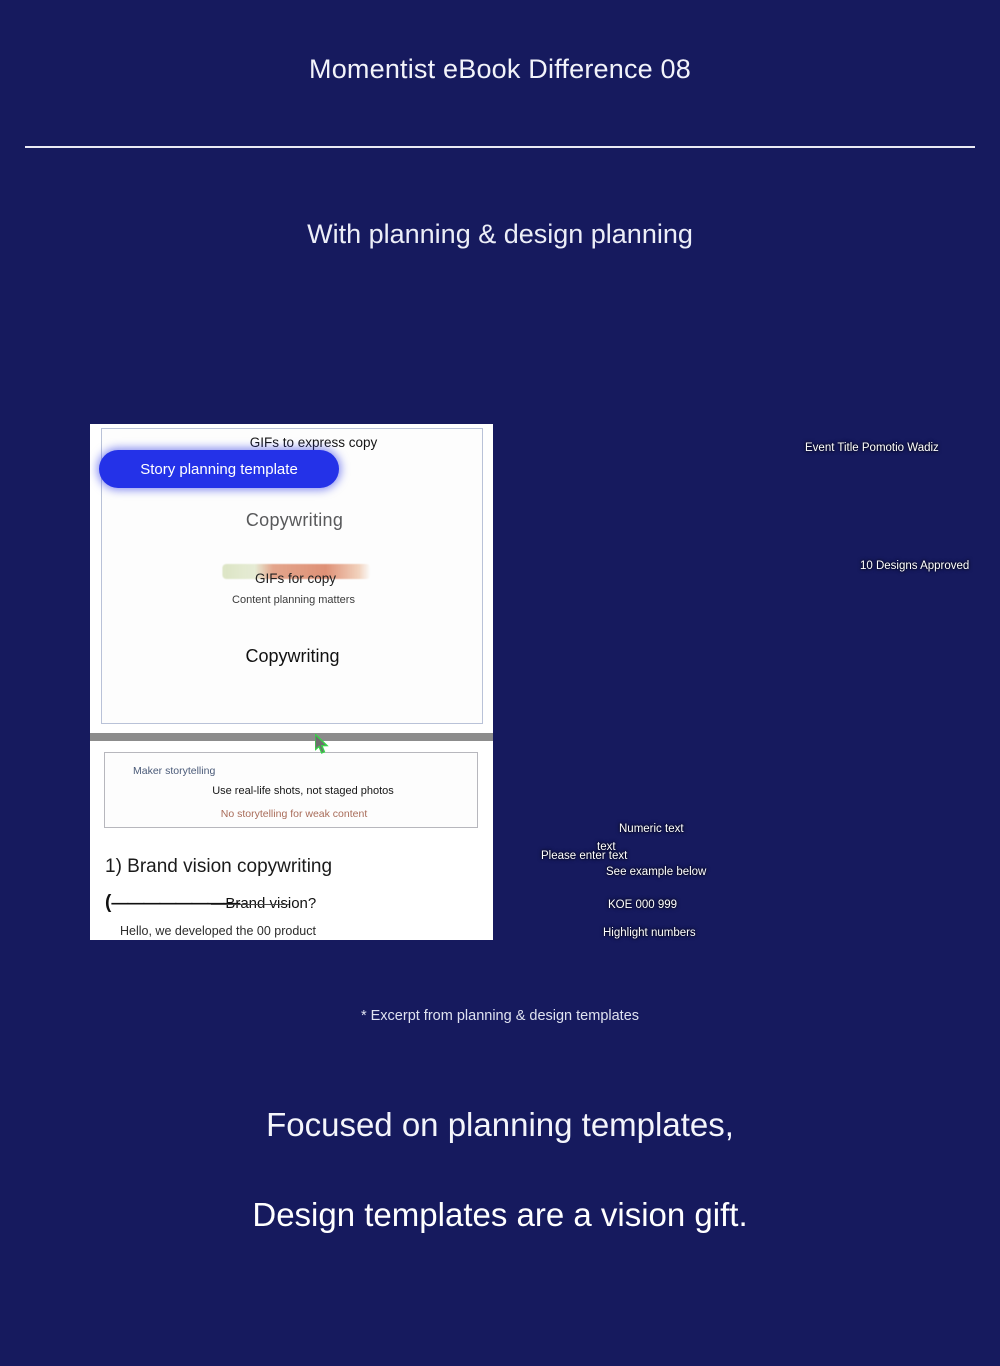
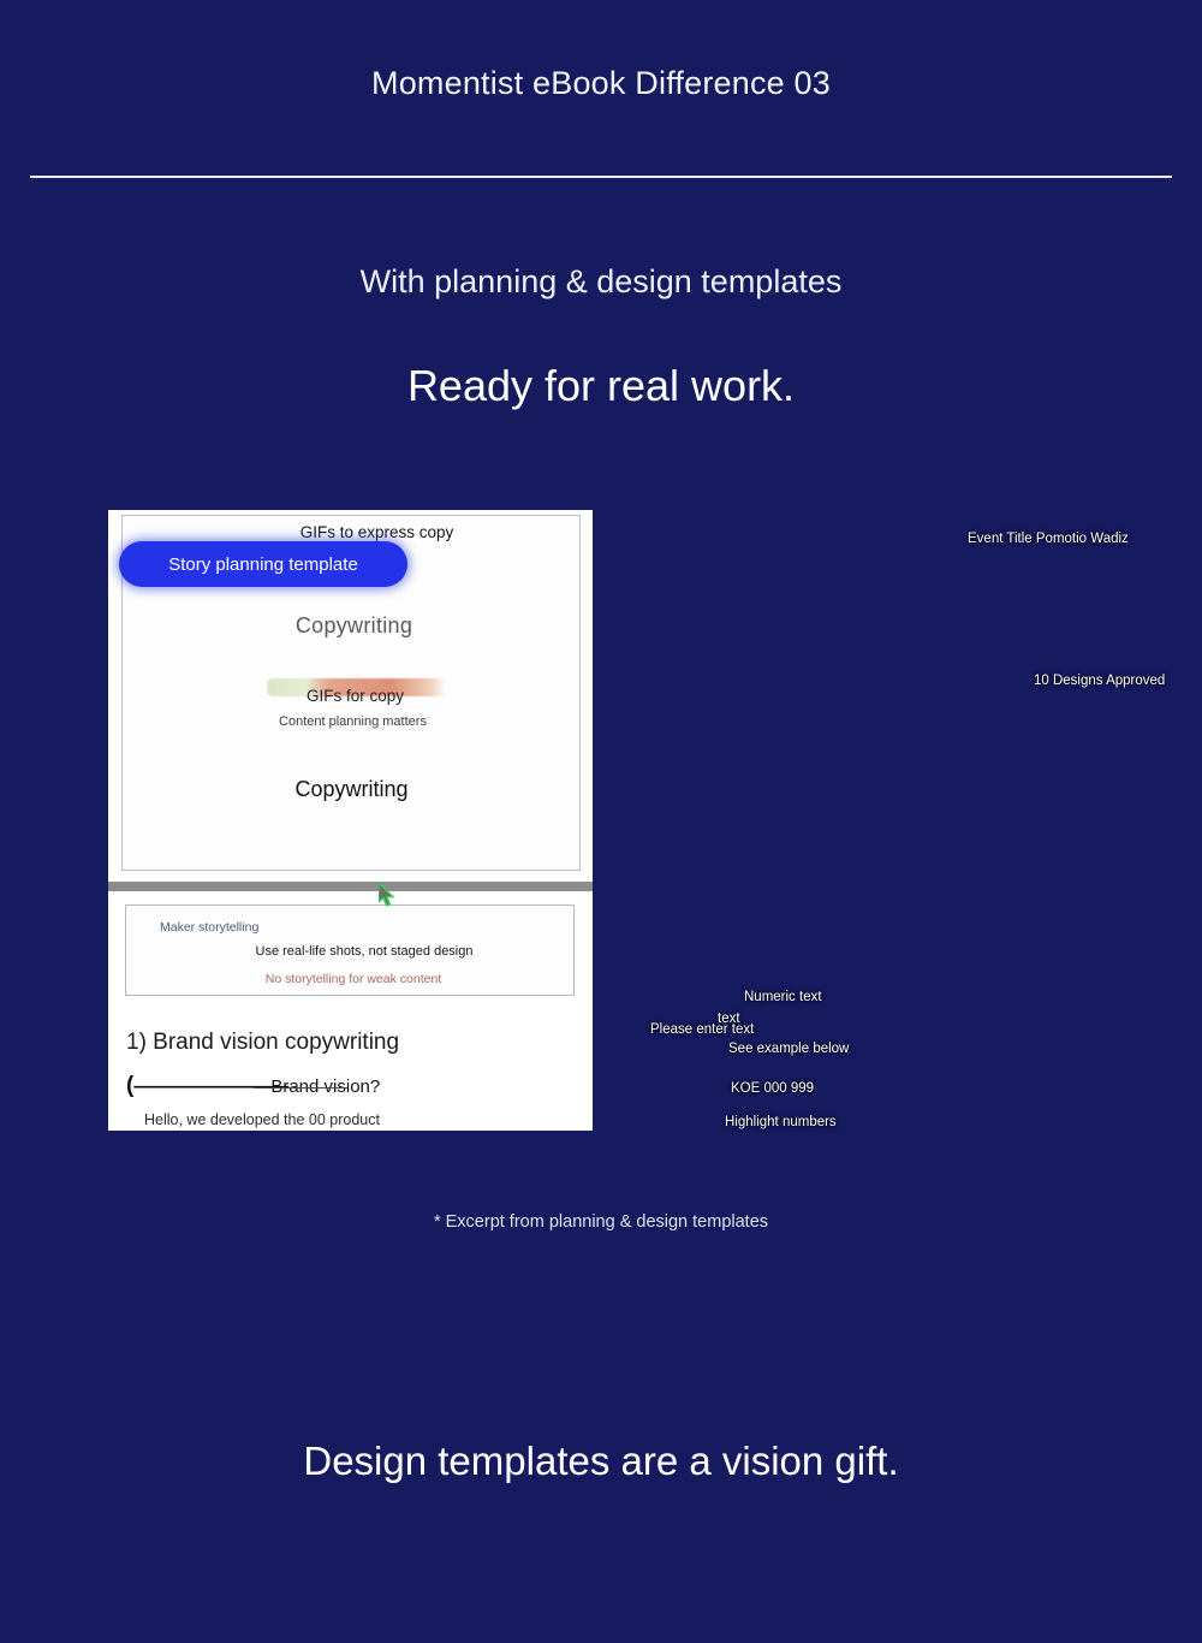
- Momentist eBook Difference 08
+ Momentist eBook Difference 03
- With planning & design planning
+ With planning & design templates
+ Ready for real work.
  GIFs to express copy
  Story planning template
  Copywriting
  GIFs for copy
  Content planning matters
  Copywriting
  Maker storytelling
- Use real-life shots, not staged photos
+ Use real-life shots, not staged design
  No storytelling for weak content
  1) Brand vision copywriting
  (
  ———————
  Brand vision?
  Hello, we developed the 00 product
  Event Title Pomotio Wadiz
  10 Designs Approved
  Please enter text
  Numeric text
  text
  See example below
  KOE 000 999
  Highlight numbers
  * Excerpt from planning & design templates
- Focused on planning templates,
  Design templates are a vision gift.
